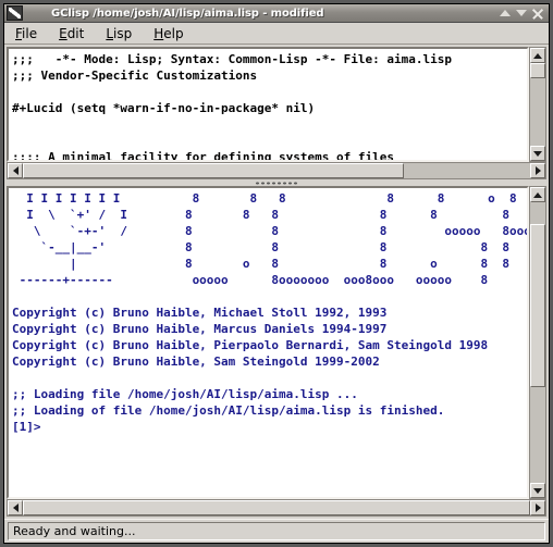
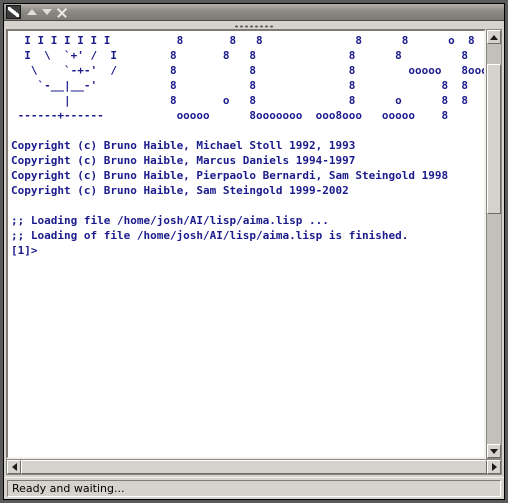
- GClisp /home/josh/AI/lisp/aima.lisp - modified
- File
- Edit
- Lisp
- Help
- ;;; -*- Mode: Lisp; Syntax: Common-Lisp -*- File: aima.lisp
- ;;; Vendor-Specific Customizations
- #+Lucid (setq *warn-if-no-in-package* nil)
- ;;;; A minimal facility for defining systems of files
  I I I I I I I 8 8 8 8 8 o 8
  I \ `+' / I 8 8 8 8 8 8
  \ `-+-' / 8 8 8 ooooo 8ooo
  `-__|__-' 8 8 8 8 8
  | 8 o 8 8 o 8 8
  ------+------ ooooo 8ooooooo ooo8ooo ooooo 8
  Copyright (c) Bruno Haible, Michael Stoll 1992, 1993
  Copyright (c) Bruno Haible, Marcus Daniels 1994-1997
  Copyright (c) Bruno Haible, Pierpaolo Bernardi, Sam Steingold 1998
  Copyright (c) Bruno Haible, Sam Steingold 1999-2002
  ;; Loading file /home/josh/AI/lisp/aima.lisp ...
  ;; Loading of file /home/josh/AI/lisp/aima.lisp is finished.
  [1]>
  Ready and waiting...
